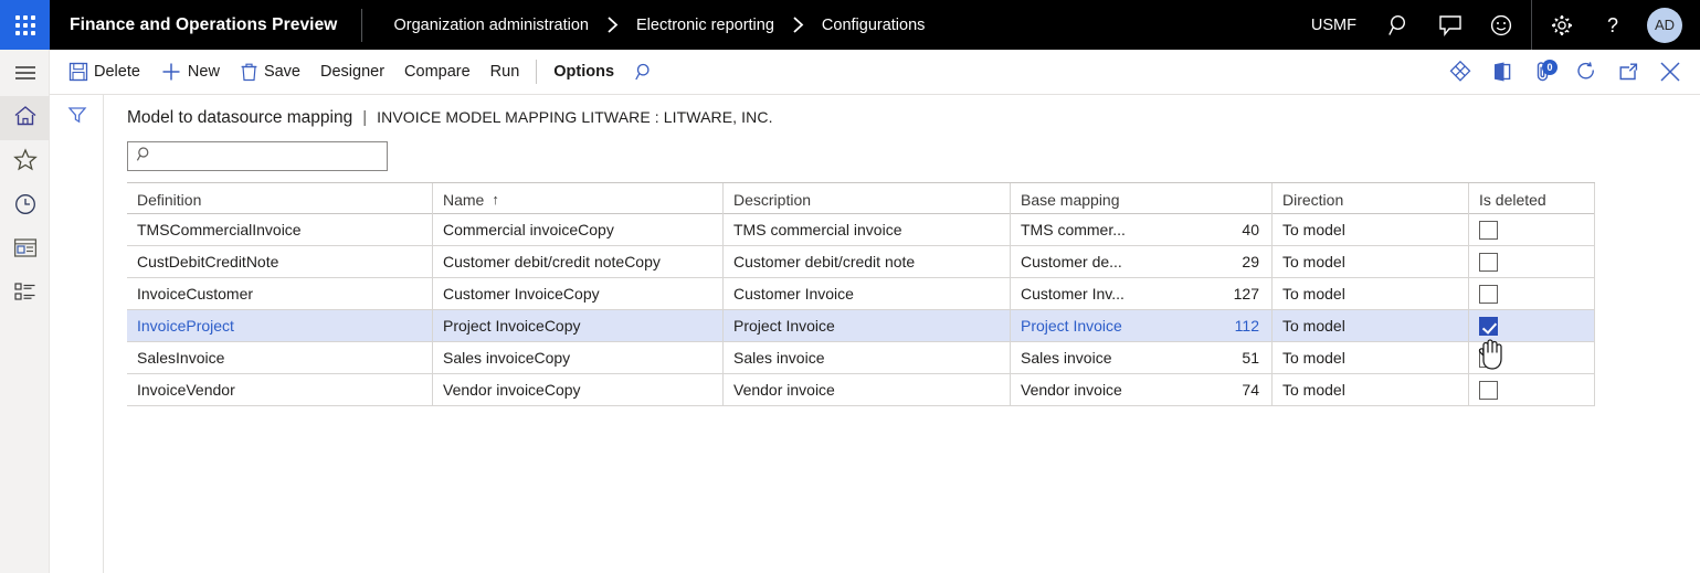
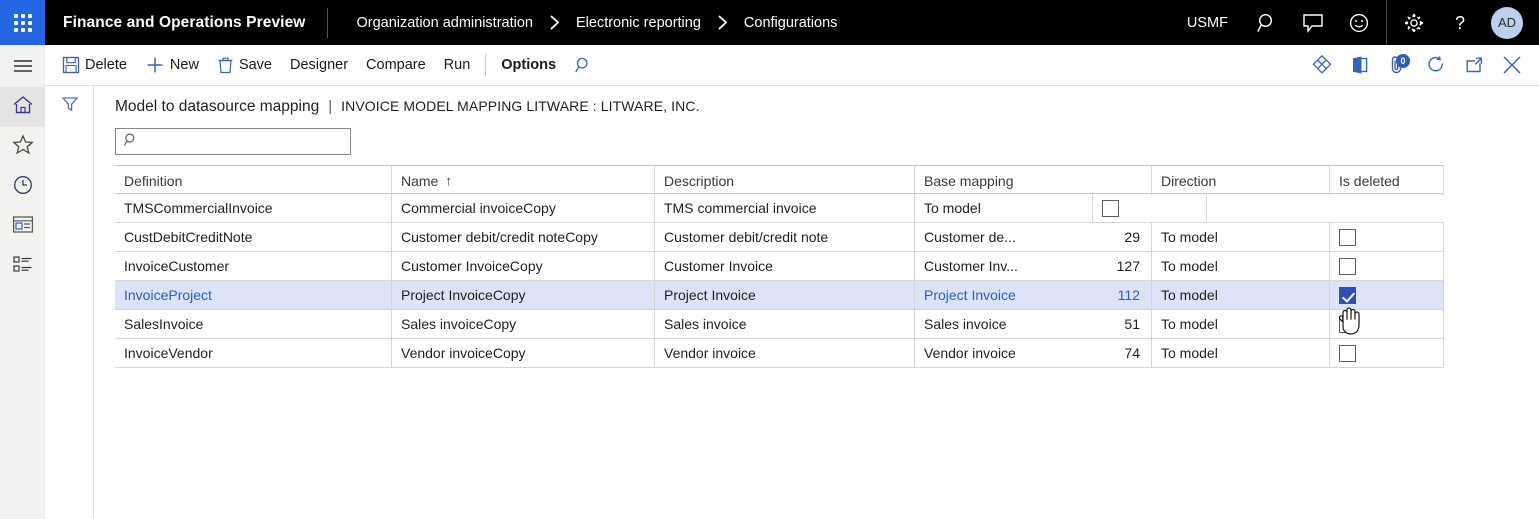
  Finance and Operations Preview
  Organization administration
  Electronic reporting
  Configurations
  USMF
  ?
  AD
  Delete
  New
  Save
  Designer
  Compare
  Run
  Options
  0
  Model to datasource mapping
  |
  INVOICE MODEL MAPPING LITWARE : LITWARE, INC.
  Definition
  Name
  ↑
  Description
  Base mapping
  Direction
  Is deleted
  TMSCommercialInvoice
  Commercial invoiceCopy
  TMS commercial invoice
- TMS commer...
- 40
  To model
  CustDebitCreditNote
  Customer debit/credit noteCopy
  Customer debit/credit note
  Customer de...
  29
  To model
  InvoiceCustomer
  Customer InvoiceCopy
  Customer Invoice
  Customer Inv...
  127
  To model
  InvoiceProject
  Project InvoiceCopy
  Project Invoice
  Project Invoice
  112
  To model
  SalesInvoice
  Sales invoiceCopy
  Sales invoice
  Sales invoice
  51
  To model
  InvoiceVendor
  Vendor invoiceCopy
  Vendor invoice
  Vendor invoice
  74
  To model
